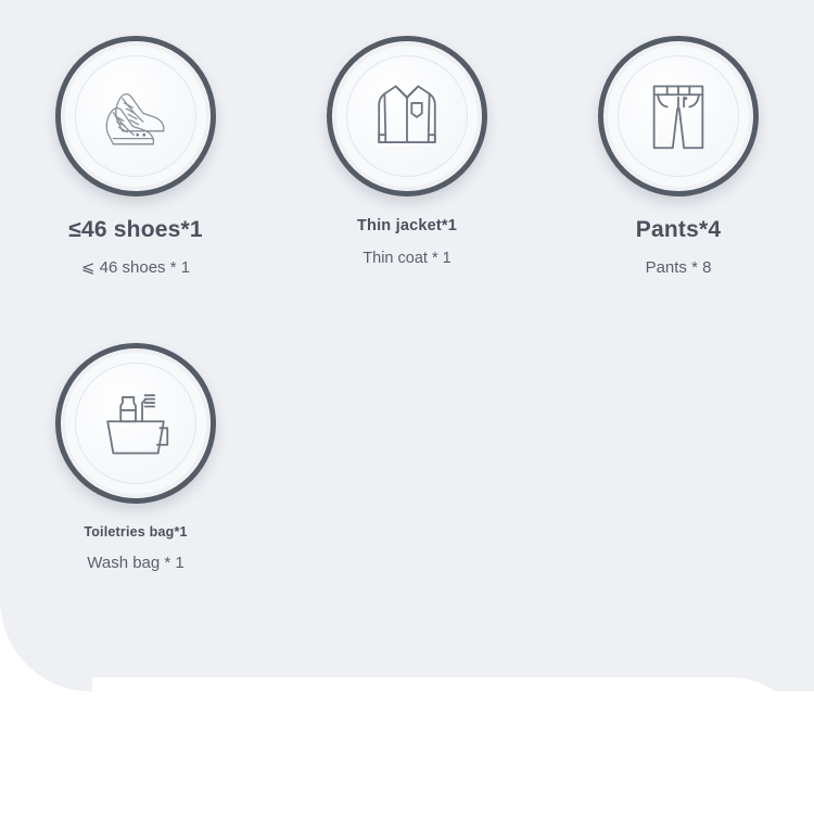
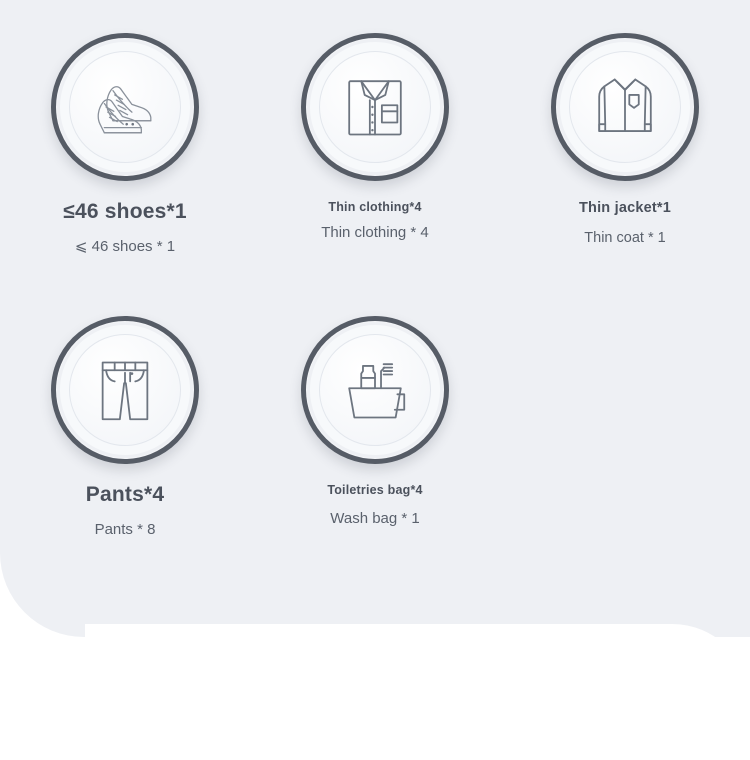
  ≤46 shoes*1
  ⩽ 46 shoes * 1
+ Thin clothing*4
+ Thin clothing * 4
  Thin jacket*1
  Thin coat * 1
  Pants*4
  Pants * 8
- Toiletries bag*1
+ Toiletries bag*4
  Wash bag * 1
